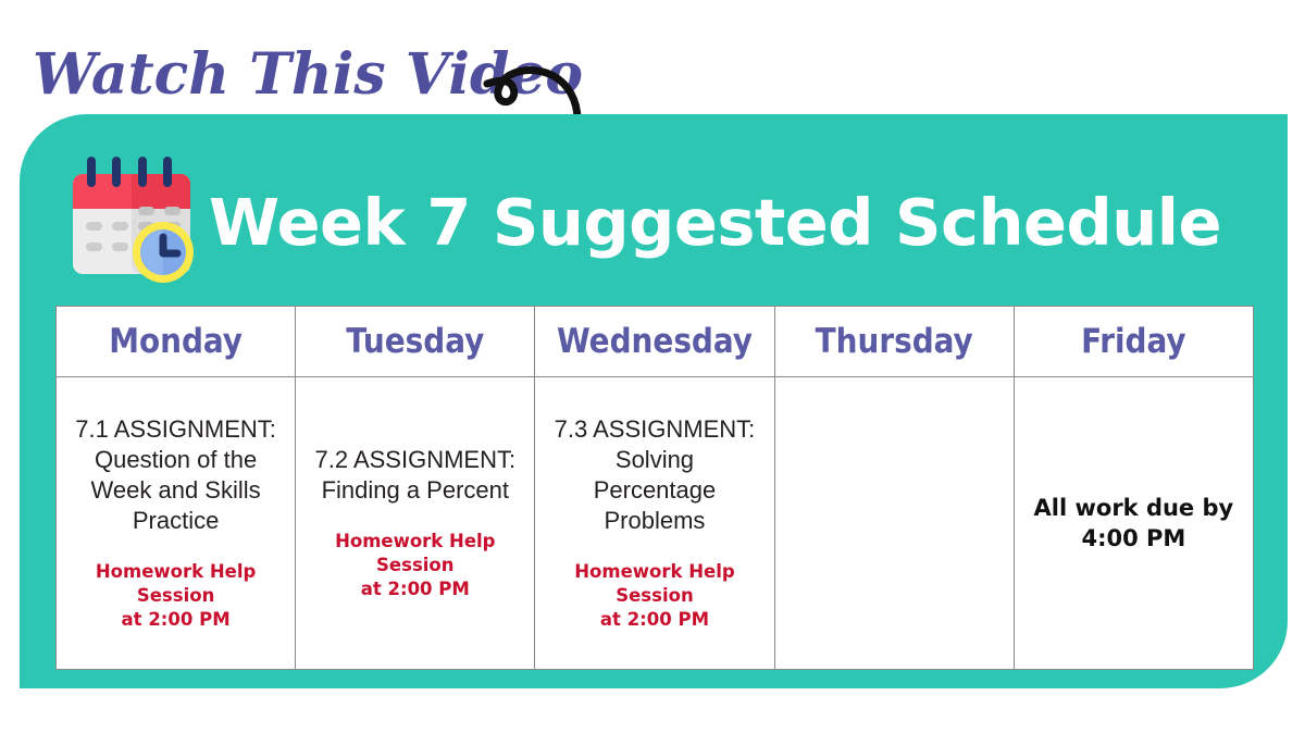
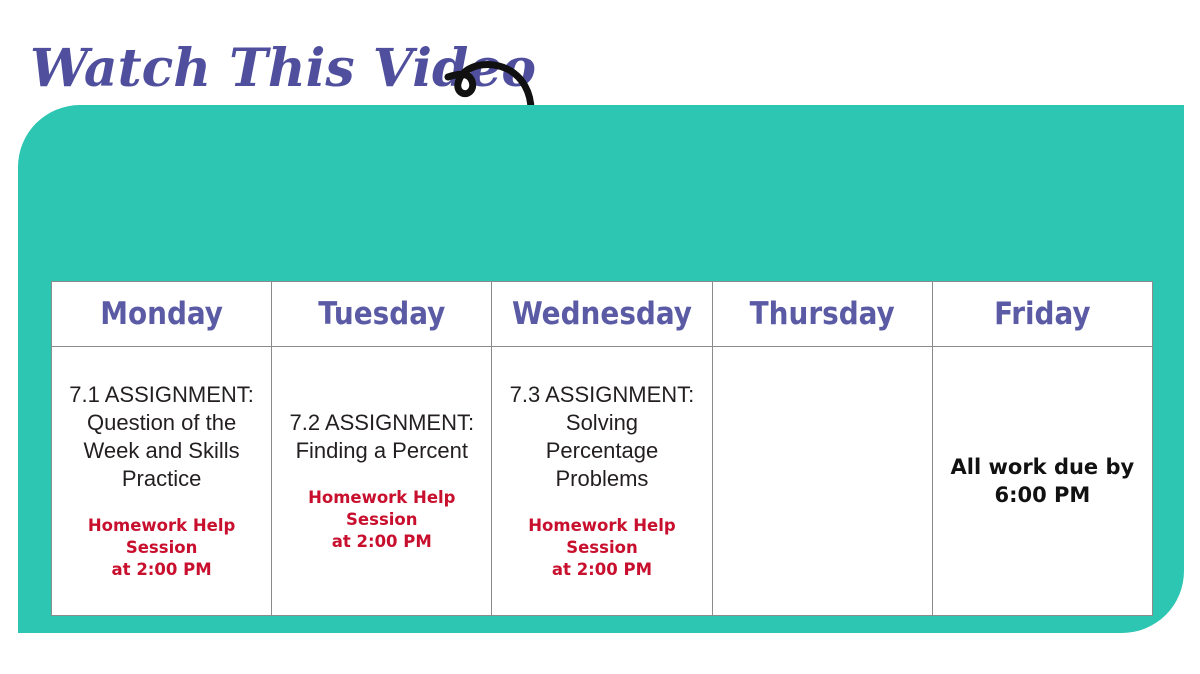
  Watch This Video
- Week 7 Suggested Schedule
  Monday	Tuesday	Wednesday	Thursday	Friday
- 7.1 ASSIGNMENT: Question of the Week and Skills Practice Homework Help Session at 2:00 PM	7.2 ASSIGNMENT: Finding a Percent Homework Help Session at 2:00 PM	7.3 ASSIGNMENT: Solving Percentage Problems Homework Help Session at 2:00 PM		All work due by 4:00 PM
+ 7.1 ASSIGNMENT: Question of the Week and Skills Practice Homework Help Session at 2:00 PM	7.2 ASSIGNMENT: Finding a Percent Homework Help Session at 2:00 PM	7.3 ASSIGNMENT: Solving Percentage Problems Homework Help Session at 2:00 PM		All work due by 6:00 PM
